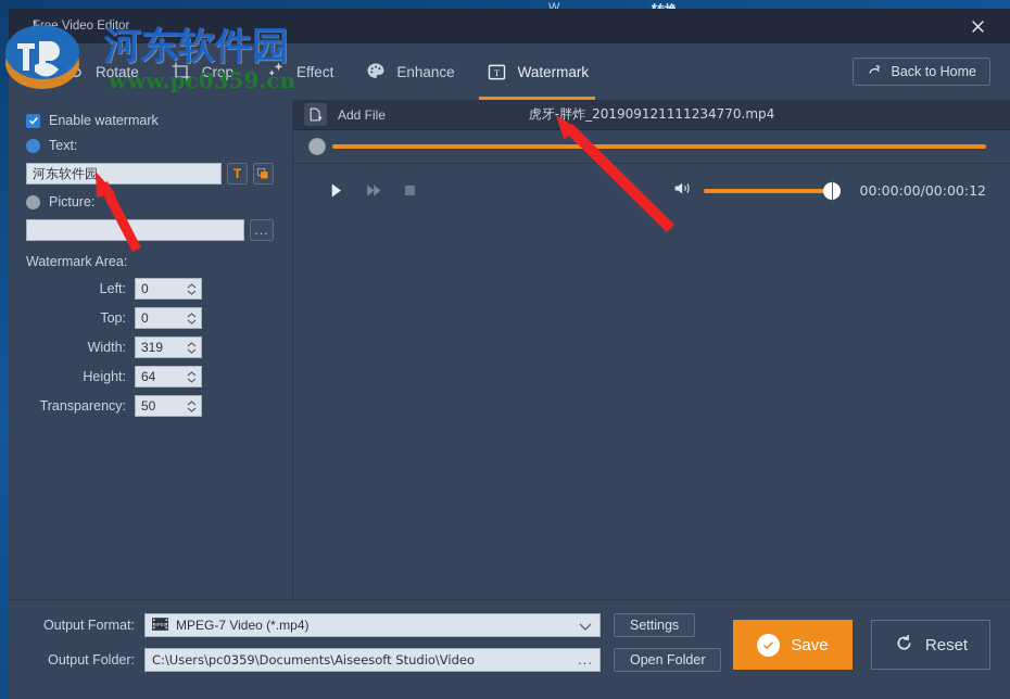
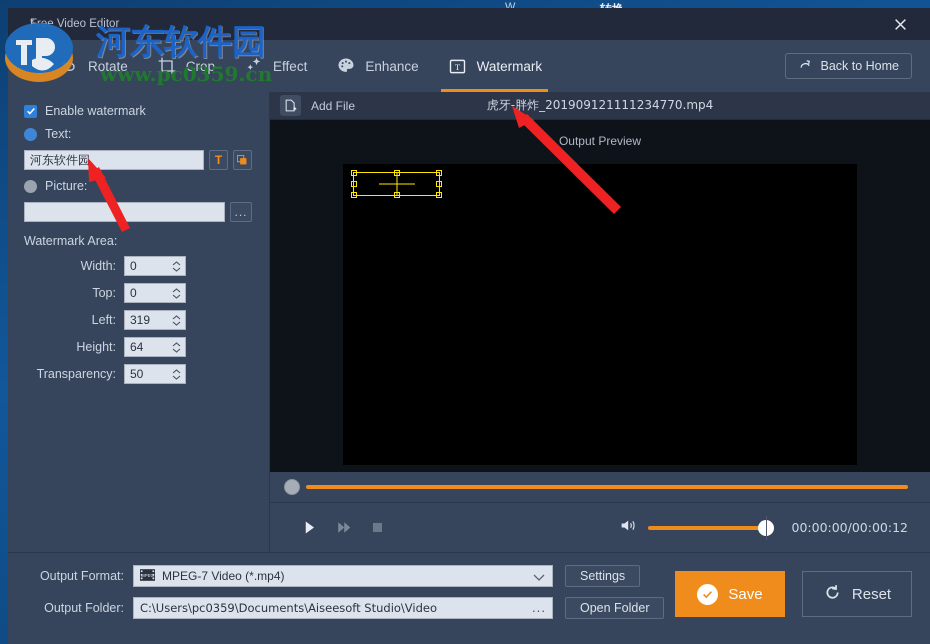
  W...
  *
  e Video Editor
  Rotate
  Crop
  Effect
  Enhance
  T
  Watermark
  Back to Home
  Enable watermark
  Text:
  河东软件园
  T
  Picture:
  ...
  Watermark Area:
- Left:
+ Width:
  0
  Top:
  0
- Width:
+ Left:
  319
  Height:
  64
  Transparency:
  50
  Add File
  虎牙-胖炸_201909121111234770.mp4
+ Output Preview
  00:00:00/00:00:12
  Output Format:
  MPEG-7 Video (*.mp4)
  Settings
  Output Folder:
  C:\Users\pc0359\Documents\Aiseesoft Studio\Video
  ...
  Open Folder
  Save
  Reset
  河东软件园
  www.pc0359.cn
